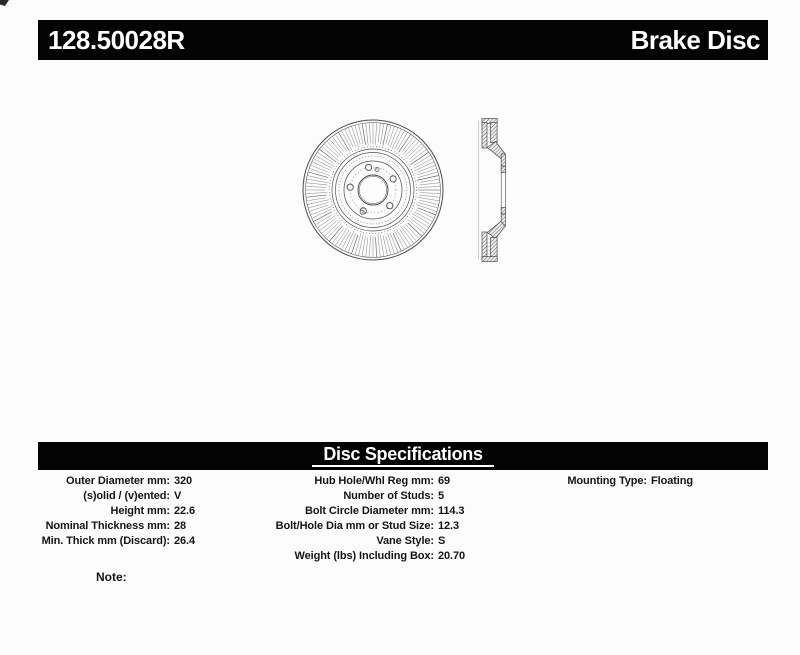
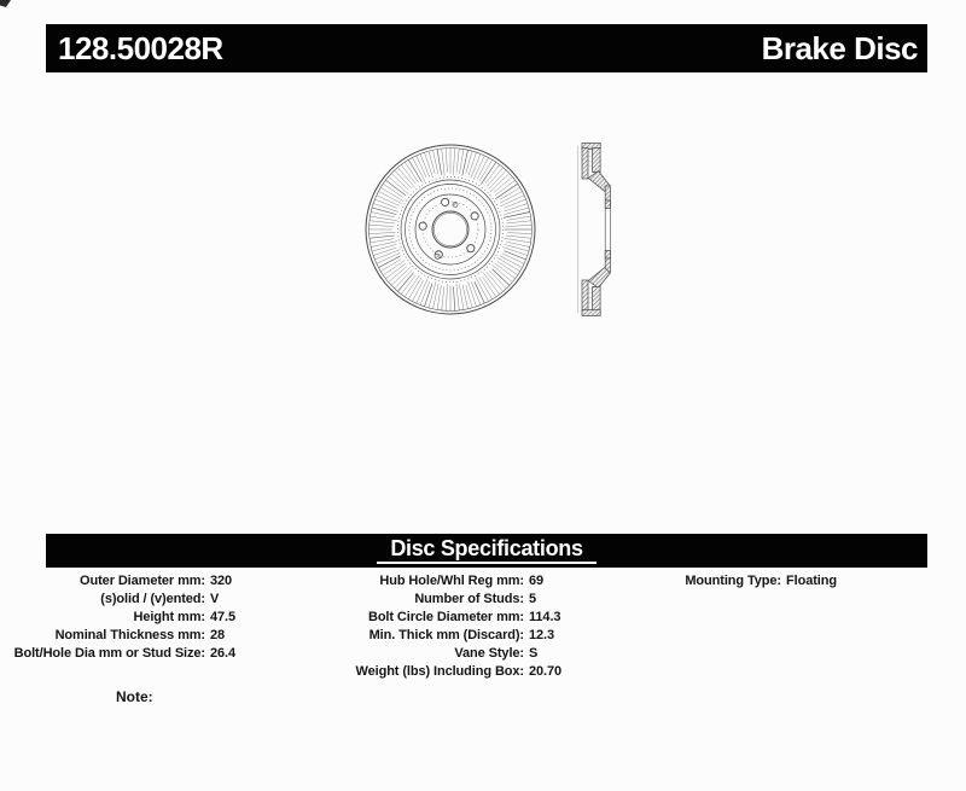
  128.50028R
  Brake Disc
  Disc Specifications
  Outer Diameter mm:
  320
  (s)olid / (v)ented:
  V
  Height mm:
- 22.6
+ 47.5
  Nominal Thickness mm:
  28
- Min. Thick mm (Discard):
+ Bolt/Hole Dia mm or Stud Size:
  26.4
  Hub Hole/Whl Reg mm:
  69
  Number of Studs:
  5
  Bolt Circle Diameter mm:
  114.3
- Bolt/Hole Dia mm or Stud Size:
+ Min. Thick mm (Discard):
  12.3
  Vane Style:
  S
  Weight (lbs) Including Box:
  20.70
  Mounting Type:
  Floating
  Note:
